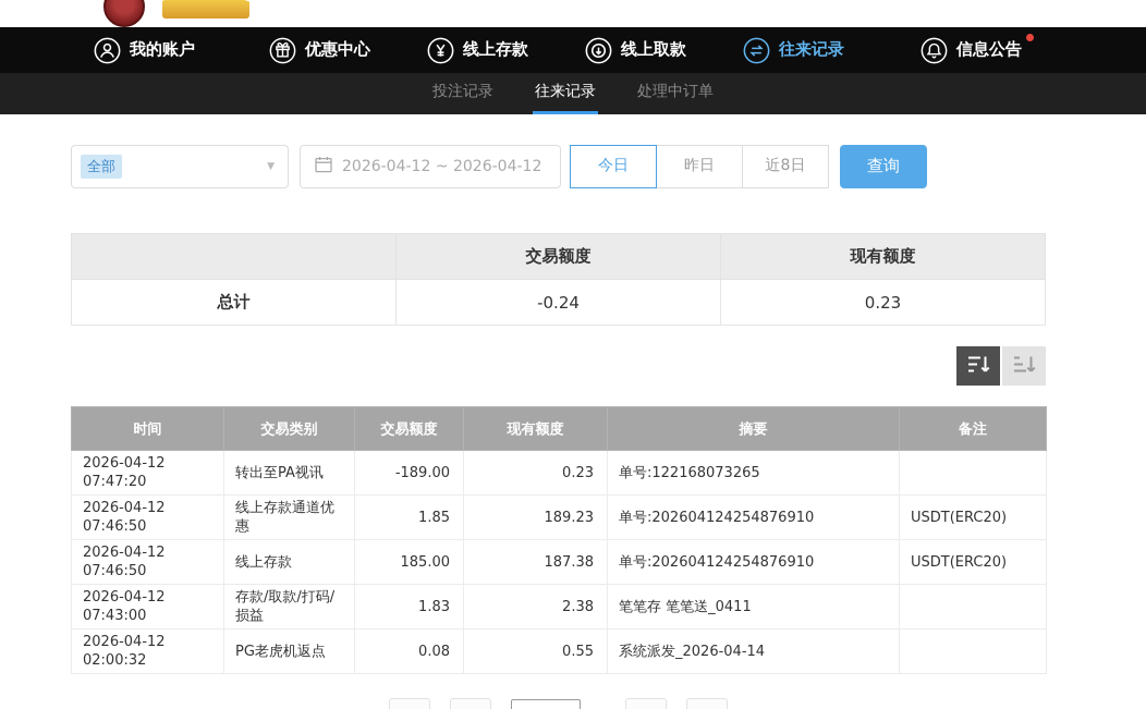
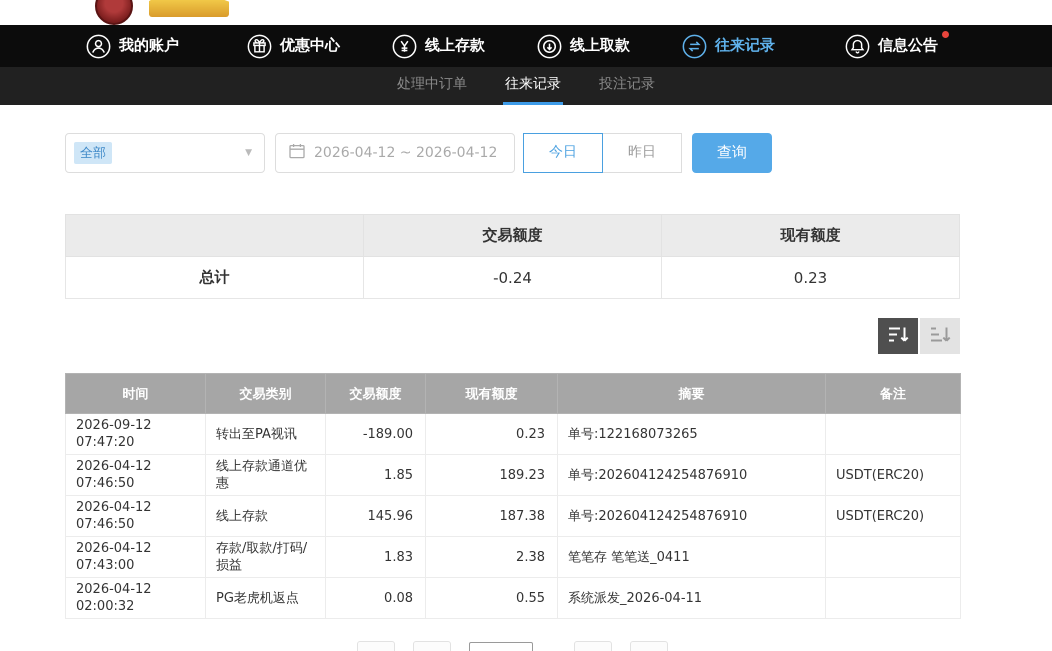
  我的账户
  优惠中心
  线上存款
  线上取款
  往来记录
  信息公告
- 投注记录
+ 处理中订单
  往来记录
- 处理中订单
+ 投注记录
  全部
  ▼
  2026-04-12 ~ 2026-04-12
  今日
  昨日
- 近8日
  查询
  	交易额度	现有额度
  总计	-0.24	0.23
  时间	交易类别	交易额度	现有额度	摘要	备注
- 2026-04-12 07:47:20	转出至PA视讯	-189.00	0.23	单号:122168073265
+ 2026-09-12 07:47:20	转出至PA视讯	-189.00	0.23	单号:122168073265
  2026-04-12 07:46:50	线上存款通道优惠	1.85	189.23	单号:202604124254876910	USDT(ERC20)
- 2026-04-12 07:46:50	线上存款	185.00	187.38	单号:202604124254876910	USDT(ERC20)
+ 2026-04-12 07:46:50	线上存款	145.96	187.38	单号:202604124254876910	USDT(ERC20)
  2026-04-12 07:43:00	存款/取款/打码/损益	1.83	2.38	笔笔存 笔笔送_0411
- 2026-04-12 02:00:32	PG老虎机返点	0.08	0.55	系统派发_2026-04-14
+ 2026-04-12 02:00:32	PG老虎机返点	0.08	0.55	系统派发_2026-04-11
